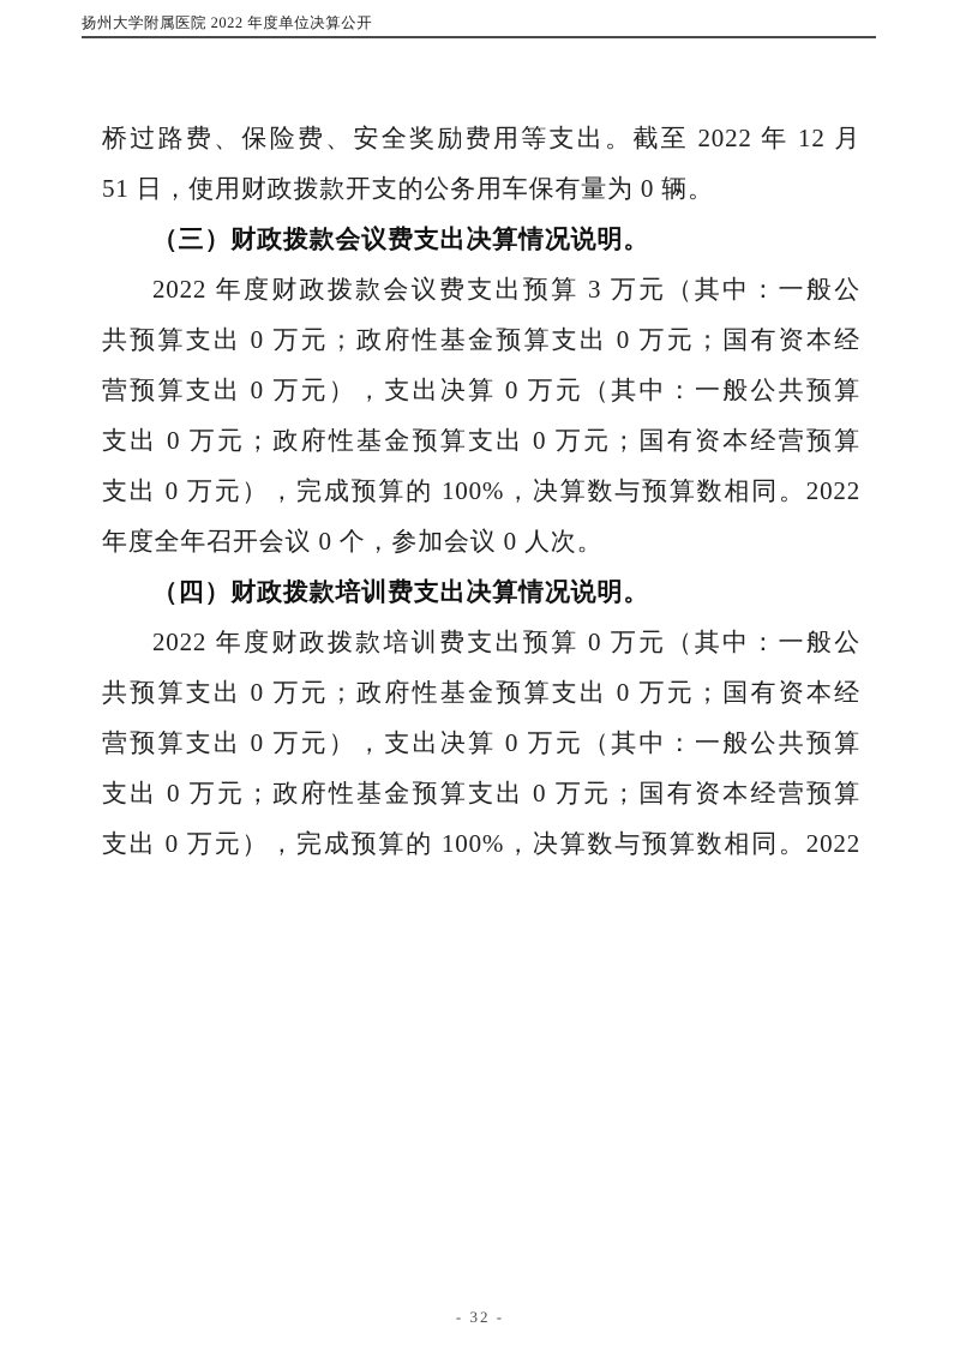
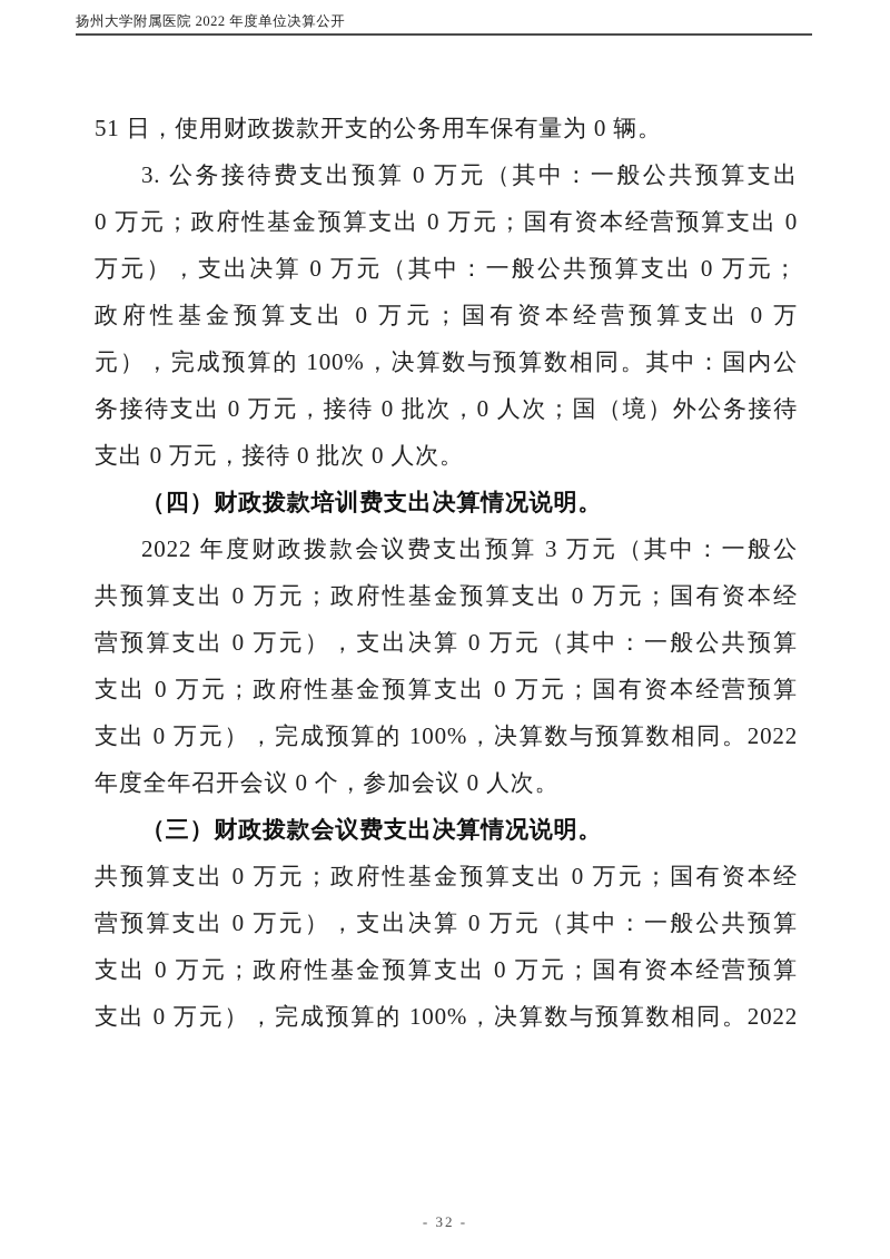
  扬州大学附属医院 2022 年度单位决算公开
- 桥过路费、保险费、安全奖励费用等支出。截至 2022 年 12 月
  51 日，使用财政拨款开支的公务用车保有量为 0 辆。
+ 3. 公务接待费支出预算 0 万元（其中：一般公共预算支出
+ 0 万元；政府性基金预算支出 0 万元；国有资本经营预算支出 0
+ 万元），支出决算 0 万元（其中：一般公共预算支出 0 万元；
+ 政府性基金预算支出 0 万元；国有资本经营预算支出 0 万
+ 元），完成预算的 100%，决算数与预算数相同。其中：国内公
+ 务接待支出 0 万元，接待 0 批次，0 人次；国（境）外公务接待
+ 支出 0 万元，接待 0 批次 0 人次。
- （三）财政拨款会议费支出决算情况说明。
+ （四）财政拨款培训费支出决算情况说明。
  2022 年度财政拨款会议费支出预算 3 万元（其中：一般公
  共预算支出 0 万元；政府性基金预算支出 0 万元；国有资本经
  营预算支出 0 万元），支出决算 0 万元（其中：一般公共预算
  支出 0 万元；政府性基金预算支出 0 万元；国有资本经营预算
  支出 0 万元），完成预算的 100%，决算数与预算数相同。2022
  年度全年召开会议 0 个，参加会议 0 人次。
- （四）财政拨款培训费支出决算情况说明。
+ （三）财政拨款会议费支出决算情况说明。
- 2022 年度财政拨款培训费支出预算 0 万元（其中：一般公
  共预算支出 0 万元；政府性基金预算支出 0 万元；国有资本经
  营预算支出 0 万元），支出决算 0 万元（其中：一般公共预算
  支出 0 万元；政府性基金预算支出 0 万元；国有资本经营预算
  支出 0 万元），完成预算的 100%，决算数与预算数相同。2022
  - 32 -
